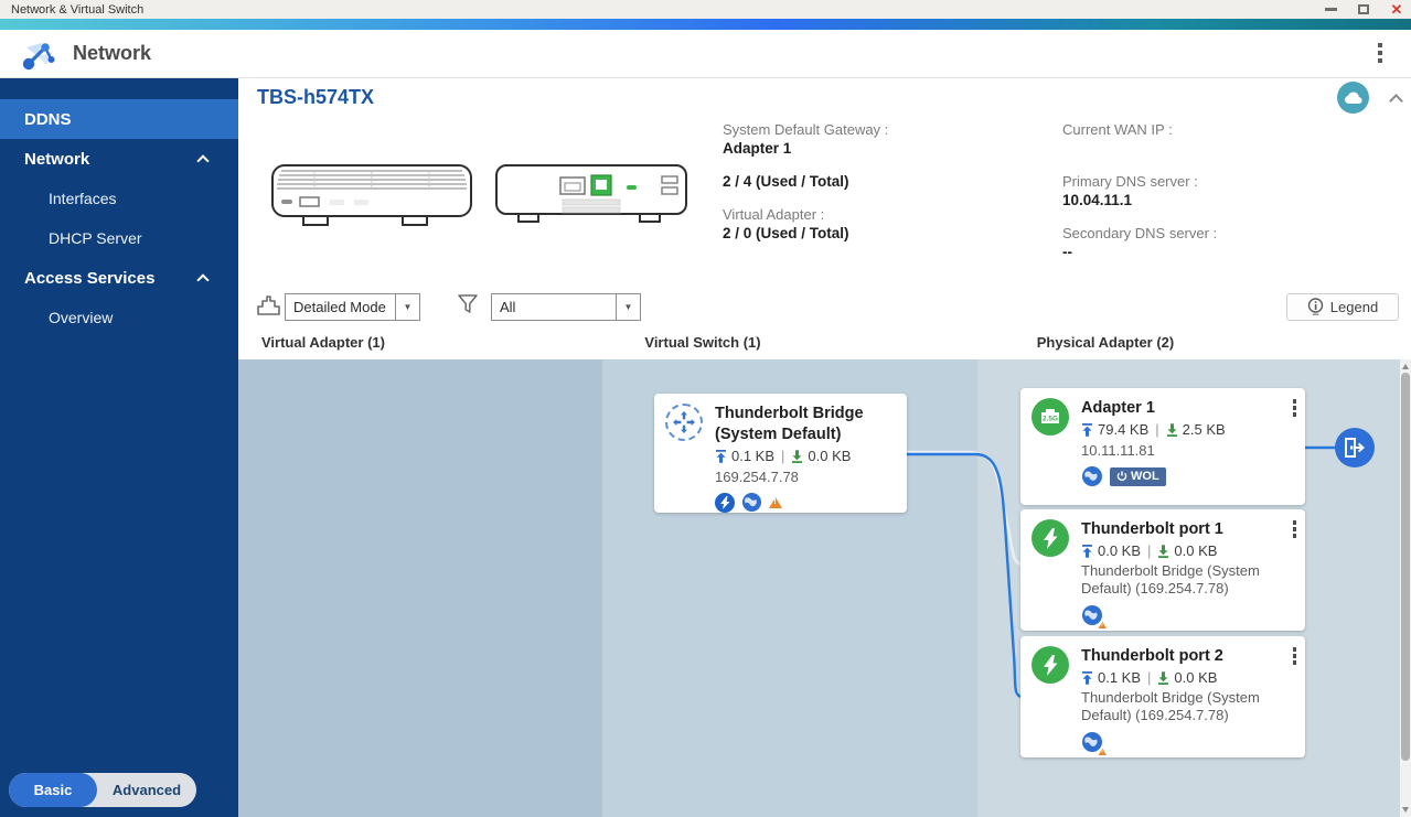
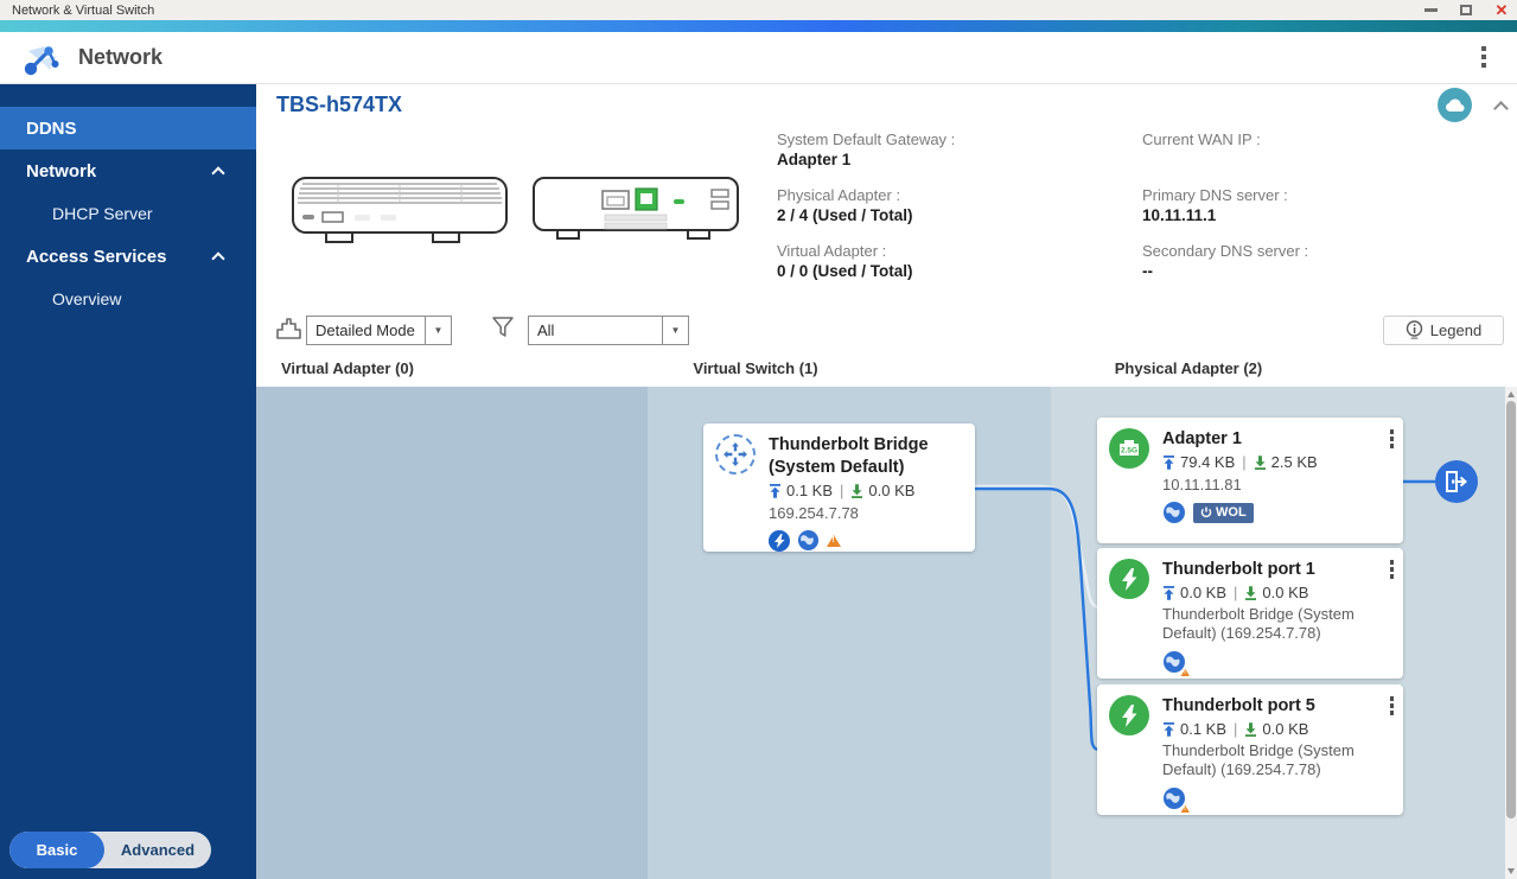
  Network & Virtual Switch
  ✕
  Network
  DDNS
  Network
- Interfaces
  DHCP Server
  Access Services
  Overview
  Basic
  Advanced
  TBS-h574TX
  System Default Gateway :
  Adapter 1
+ Physical Adapter :
  2 / 4 (Used / Total)
  Virtual Adapter :
- 2 / 0 (Used / Total)
+ 0 / 0 (Used / Total)
  Current WAN IP :
  Primary DNS server :
- 10.04.11.1
+ 10.11.11.1
  Secondary DNS server :
  --
  Detailed Mode
  ▼
  All
  ▼
  Legend
- Virtual Adapter (1)
+ Virtual Adapter (0)
  Virtual Switch (1)
  Physical Adapter (2)
  Thunderbolt Bridge
  (System Default)
  0.1 KB
  |
  0.0 KB
  169.254.7.78
  Adapter 1
  79.4 KB
  |
  2.5 KB
  10.11.11.81
  WOL
  Thunderbolt port 1
  0.0 KB
  |
  0.0 KB
  Thunderbolt Bridge (System Default) (169.254.7.78)
- Thunderbolt port 2
+ Thunderbolt port 5
  0.1 KB
  |
  0.0 KB
  Thunderbolt Bridge (System Default) (169.254.7.78)
